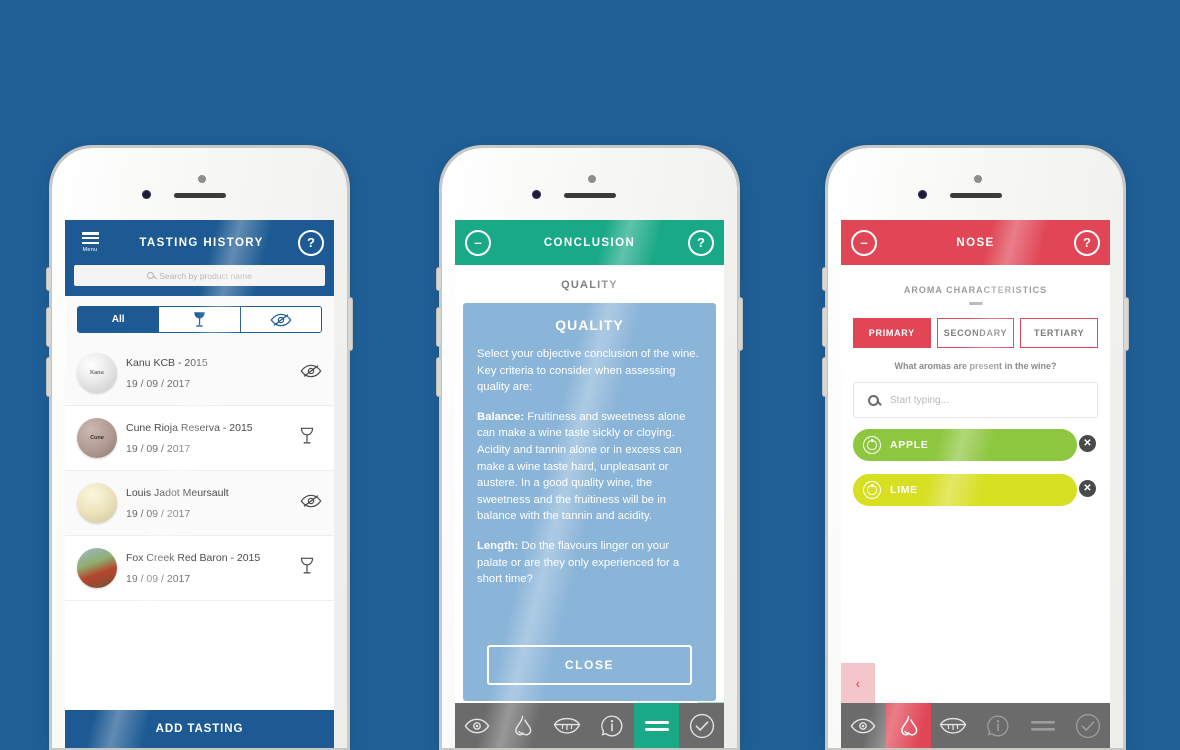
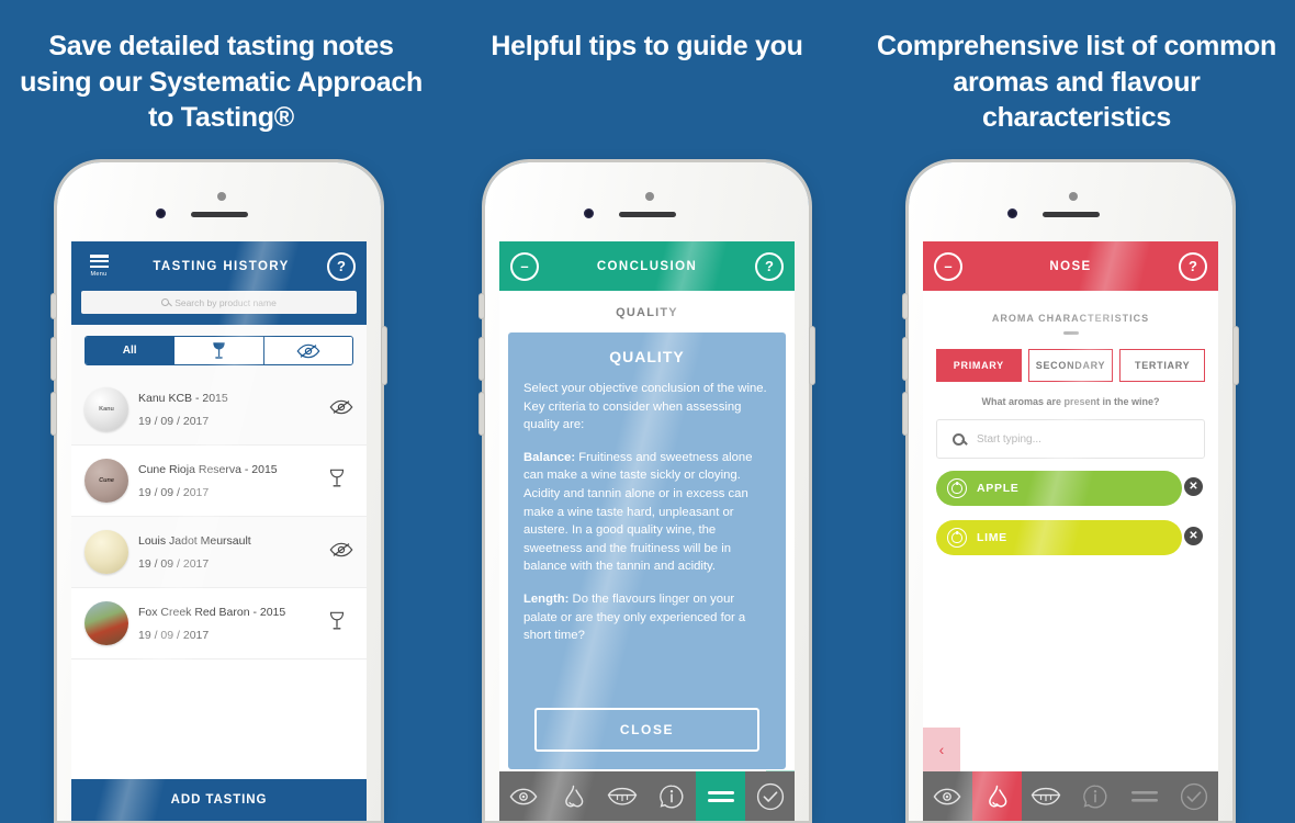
+ Save detailed tasting notes using our Systematic Approach to Tasting®
+ Helpful tips to guide you
+ Comprehensive list of common aromas and flavour characteristics
